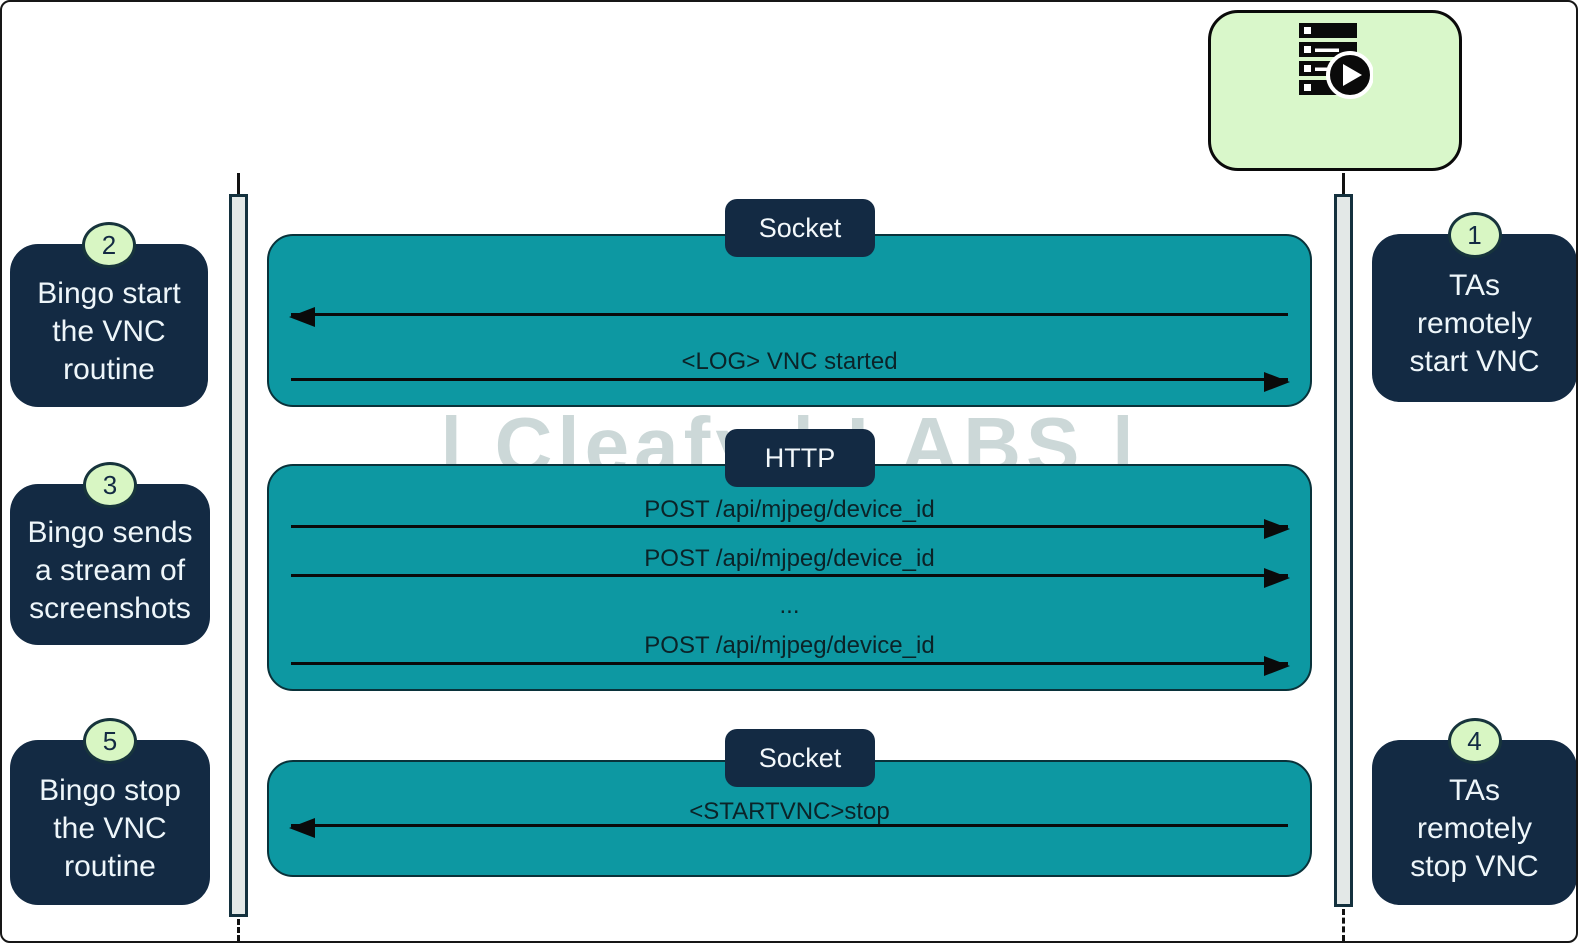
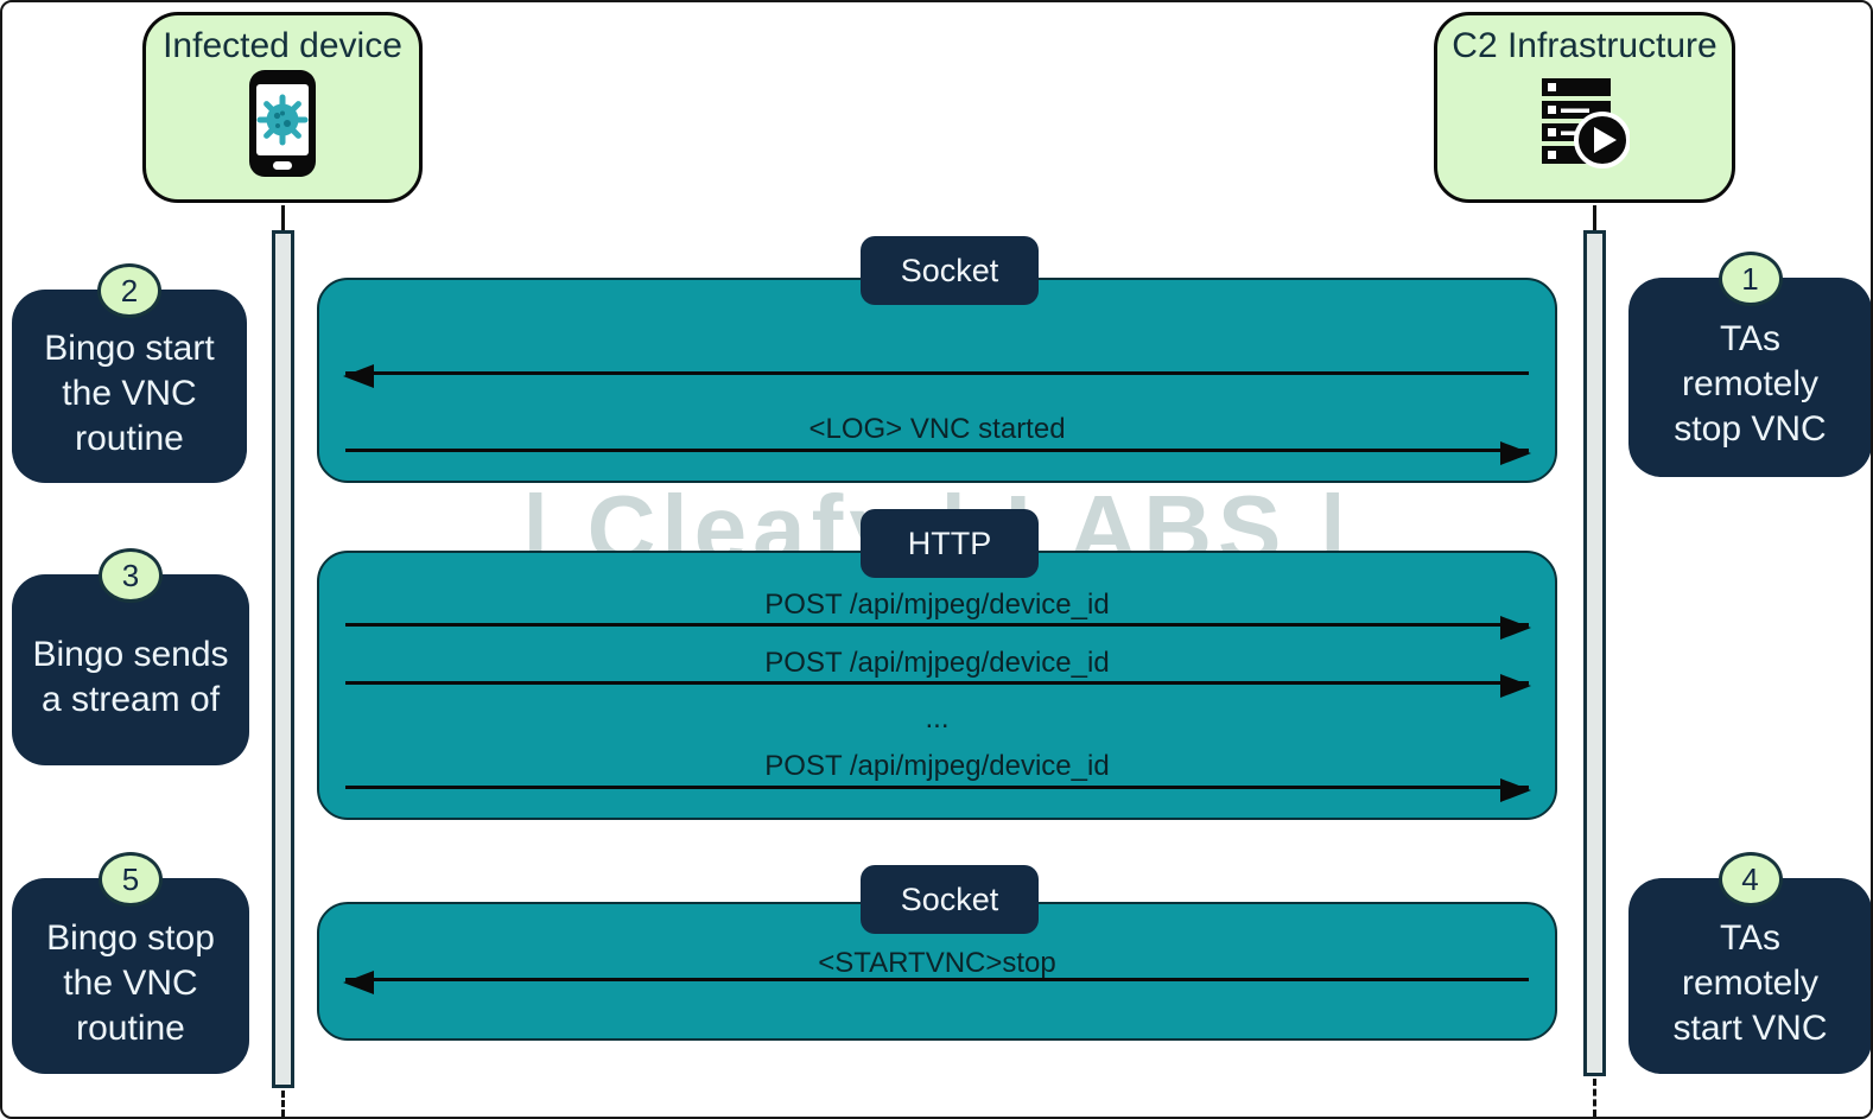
  | CleafABS |
+ Infected device
+ C2 Infrastructure
  <LOG> VNC started
  Socket
  POST /api/mjpeg/device_id
  POST /api/mjpeg/device_id
  ...
  POST /api/mjpeg/device_id
  HTTP
  <STARTVNC>stop
  Socket
  2
  Bingo start
  the VNC
  routine
  3
  Bingo sends
  a stream of
- screenshots
  5
  Bingo stop
  the VNC
  routine
  1
  TAs
  remotely
- start VNC
+ stop VNC
  4
  TAs
  remotely
- stop VNC
+ start VNC
